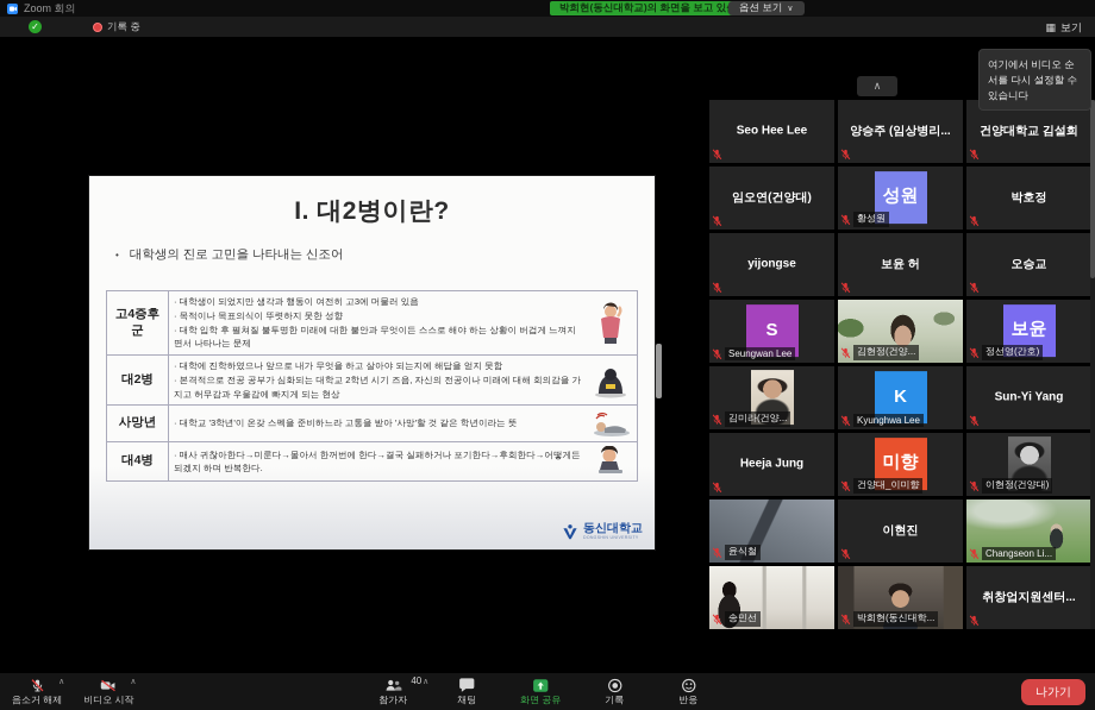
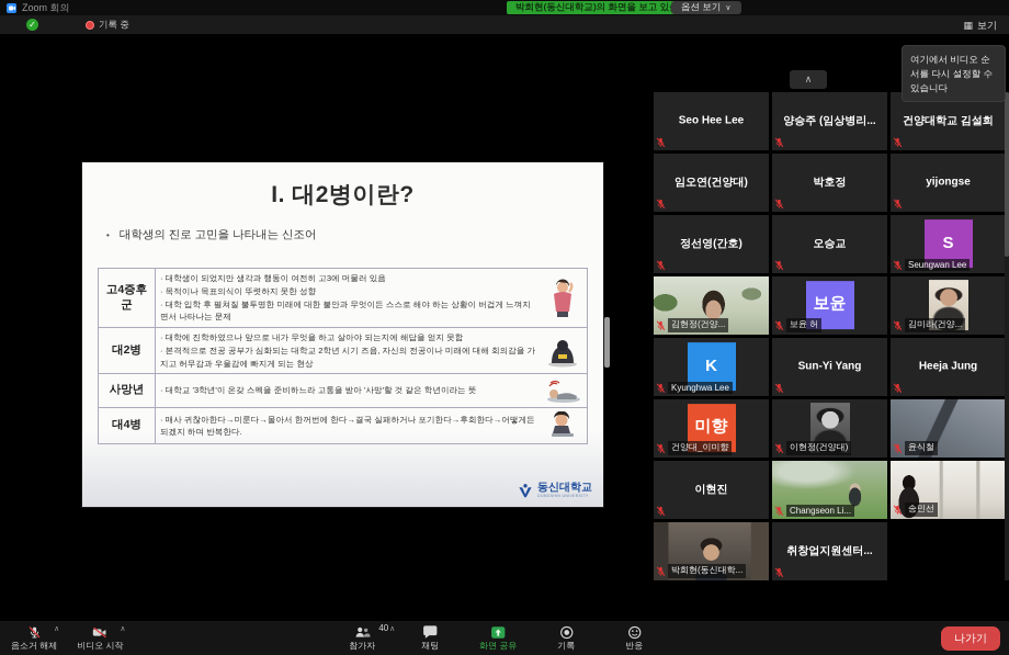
  Zoom 회의
  박희현(동신대학교)의 화면을 보고 있
  옵션 보기
  ✓
  기록 중
  ▦
  보기
  I. 대2병이란?
  대학생의 진로 고민을 나타내는 신조어
  고4증후군	· 대학생이 되었지만 생각과 행동이 여전히 고3에 머물러 있음· 목적이나 목표의식이 뚜렷하지 못한 성향· 대학 입학 후 펼쳐질 불투명한 미래에 대한 불안과 무엇이든 스스로 해야 하는 상황이 버겁게 느껴지면서 나타나는 문제
  대2병	· 대학에 진학하였으나 앞으로 내가 무엇을 하고 살아야 되는지에 해답을 얻지 못함· 본격적으로 전공 공부가 심화되는 대학교 2학년 시기 즈음, 자신의 전공이나 미래에 대해 회의감을 가지고 허무감과 우울감에 빠지게 되는 현상
  사망년	· 대학교 '3학년'이 온갖 스펙을 준비하느라 고통을 받아 '사망'할 것 같은 학년이라는 뜻
  대4병	· 매사 귀찮아한다→미룬다→몰아서 한꺼번에 한다→결국 실패하거나 포기한다→후회한다→어떻게든 되겠지 하며 반복한다.
  동신대학교
  ∧
  Seo Hee Lee
  양승주 (임상병리...
  건양대학교 김설희
  임오연(건양대)
- 성원
- 황성원
  박호정
  yijongse
- 보윤 허
+ 정선영(간호)
  오승교
  S
  Seungwan Lee
  김현정(건양...
  보윤
- 정선영(간호)
+ 보윤 허
  김미라(건양...
  K
  Kyunghwa Lee
  Sun-Yi Yang
  Heeja Jung
  미향
  건양대_이미향
  이현정(건양대)
  윤식철
  이현진
  Changseon Li...
  송민선
  박희현(동신대학...
  취창업지원센터...
  여기에서 비디오 순서를 다시 설정할 수 있습니다
  음소거 해제
  비디오 시작
  40
  참가자
  채팅
  화면 공유
  기록
  반응
  나가기
